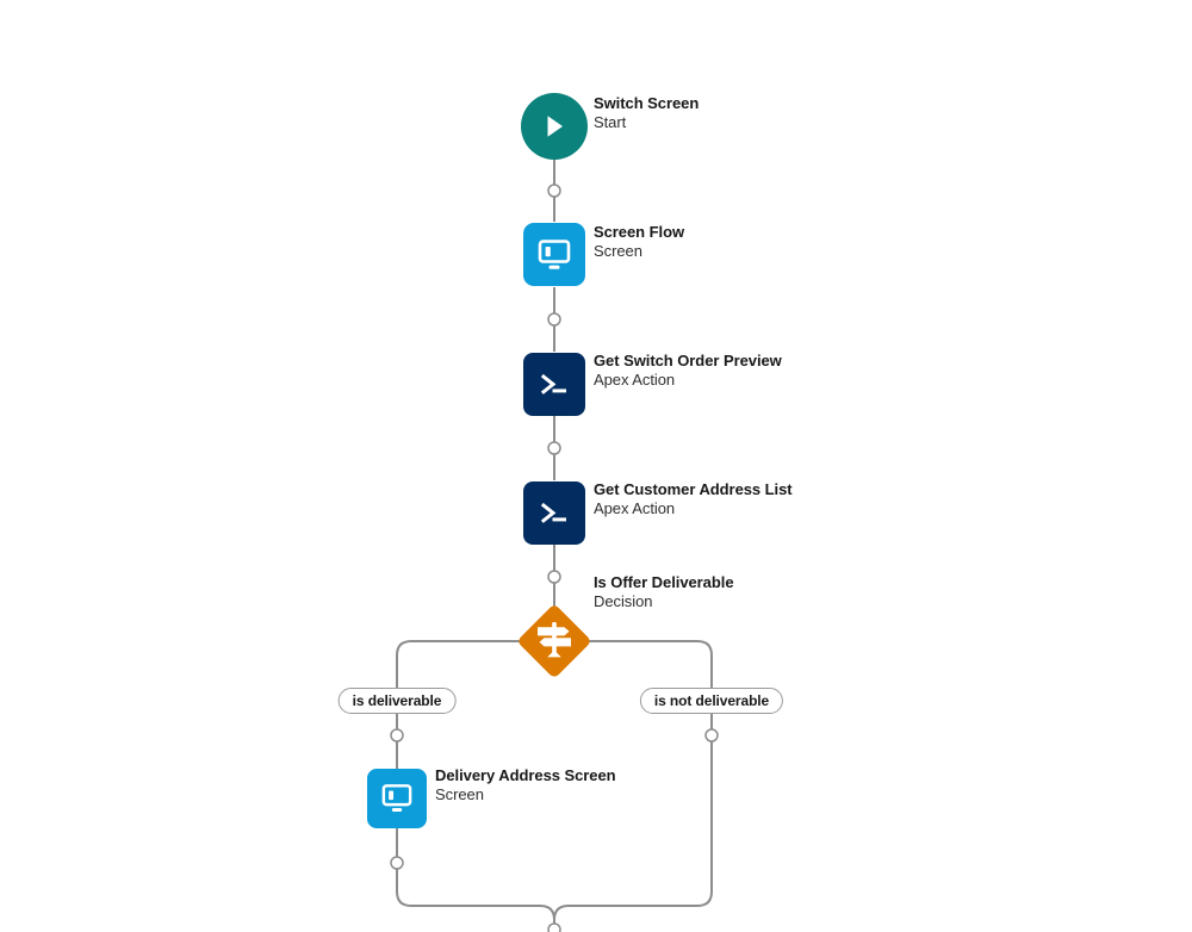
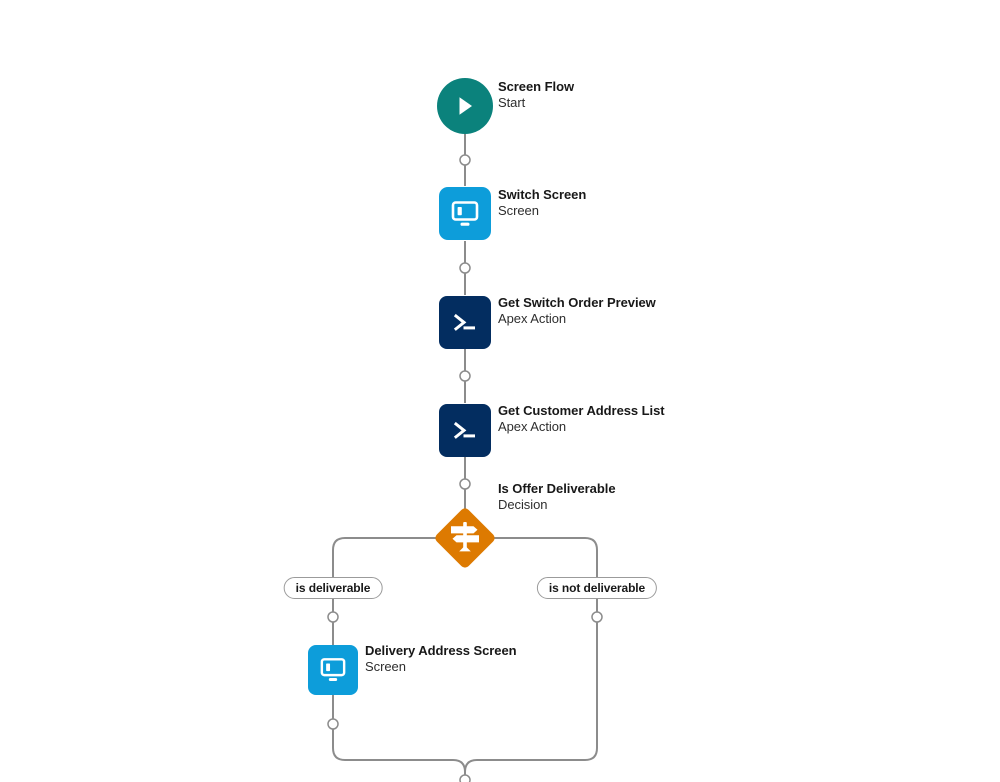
- Switch Screen
+ Screen Flow
  Start
- Screen Flow
+ Switch Screen
  Screen
  Get Switch Order Preview
  Apex Action
  Get Customer Address List
  Apex Action
  Is Offer Deliverable
  Decision
  is deliverable
  is not deliverable
  Delivery Address Screen
  Screen
